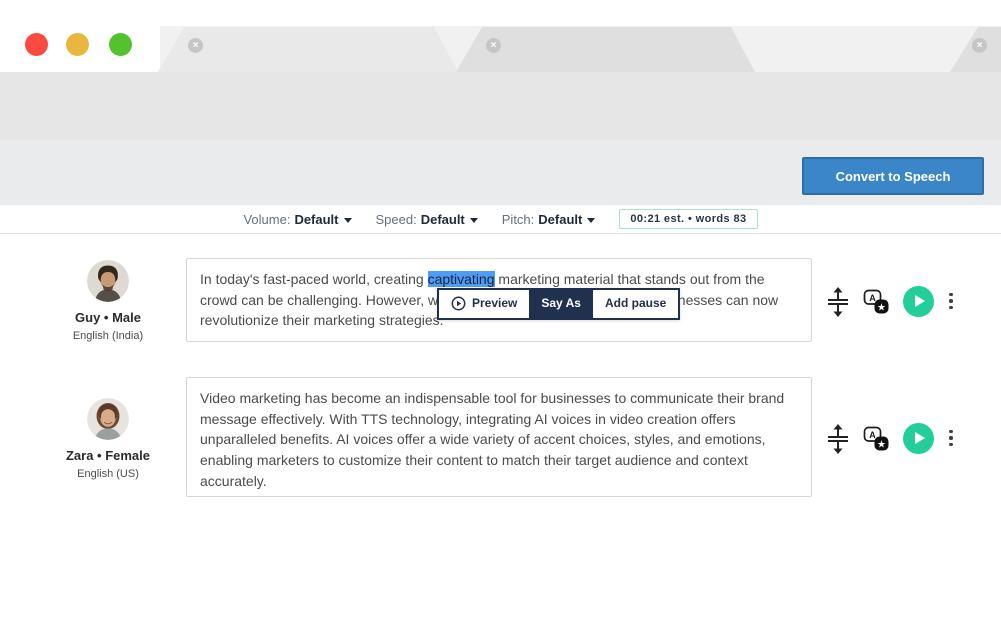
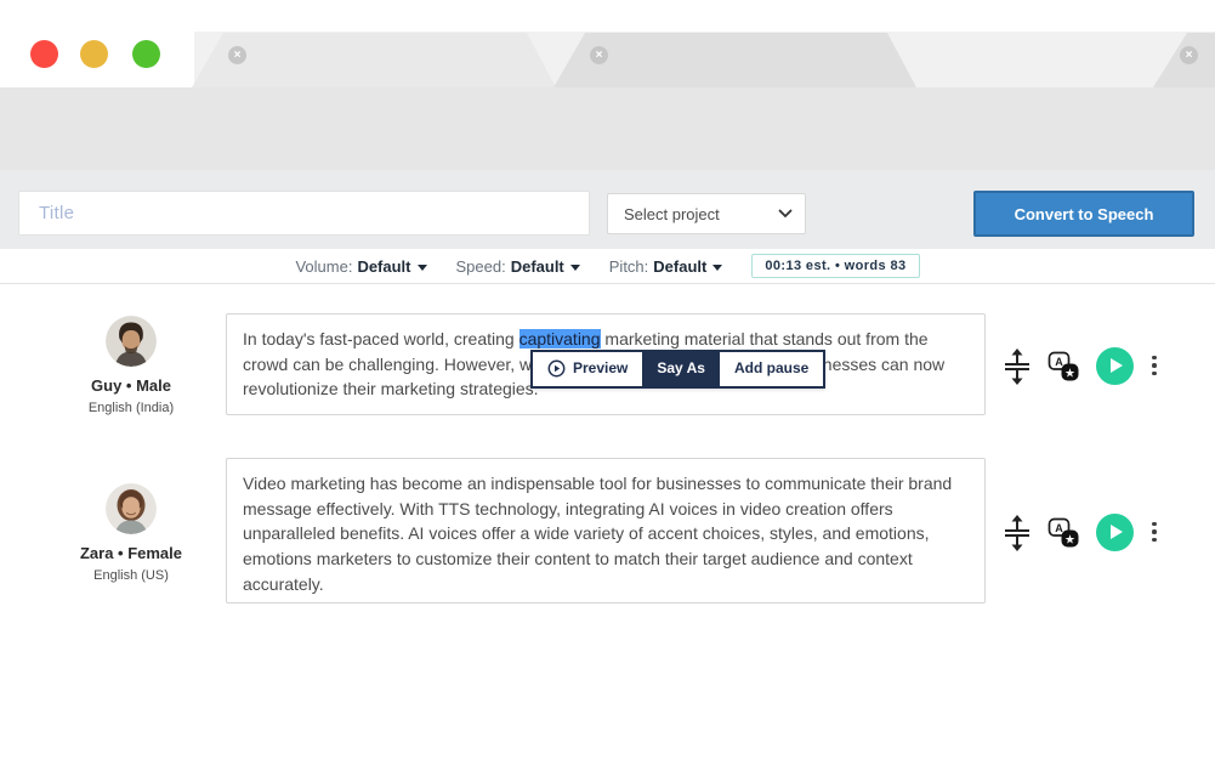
  ×
  ×
  ×
+ Title
+ Select project
  Convert to Speech
  Volume:
  Default
  Speed:
  Default
  Pitch:
  Default
- 00:21 est. • words 83
+ 00:13 est. • words 83
  Guy • Male
  English (India)
  In today's fast-paced world, creating captivating marketing material that stands out from the crowd can be challenging. However, wnesses can now revolutionize their marketing strategies.
  Preview
  Say As
  Add pause
  A
  ★
  Zara • Female
  English (US)
- Video marketing has become an indispensable tool for businesses to communicate their brand message effectively. With TTS technology, integrating AI voices in video creation offers unparalleled benefits. AI voices offer a wide variety of accent choices, styles, and emotions, enabling marketers to customize their content to match their target audience and context accurately.
+ Video marketing has become an indispensable tool for businesses to communicate their brand message effectively. With TTS technology, integrating AI voices in video creation offers unparalleled benefits. AI voices offer a wide variety of accent choices, styles, and emotions, emotions marketers to customize their content to match their target audience and context accurately.
  A
  ★
